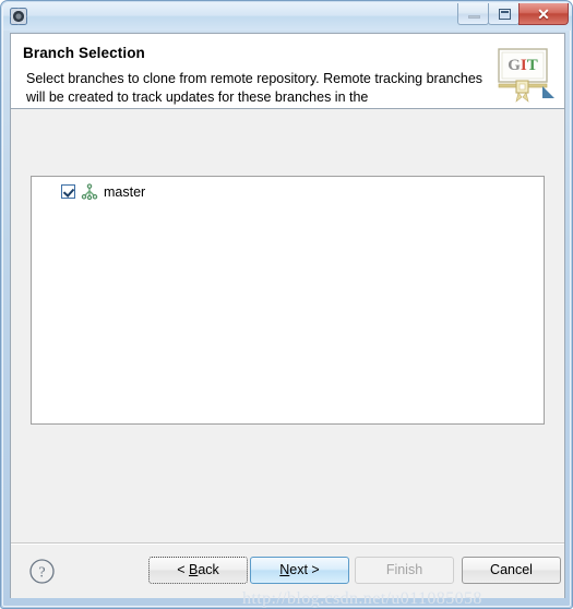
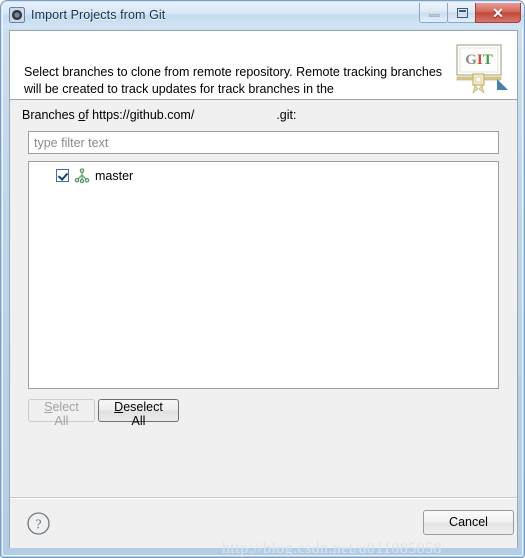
+ Import Projects from Git
  ✕
- Branch Selection
- Select branches to clone from remote repository. Remote tracking branches will be created to track updates for these branches in the
+ Select branches to clone from remote repository. Remote tracking branches will be created to track updates for track branches in the
  GIT
+ Branches of https://github.com/ .git:
+ type filter text
  master
+ Select All
+ Deselect All
  ?
- < Back
- Next >
- Finish
  Cancel
  http://blog.csdn.net/u011085058
